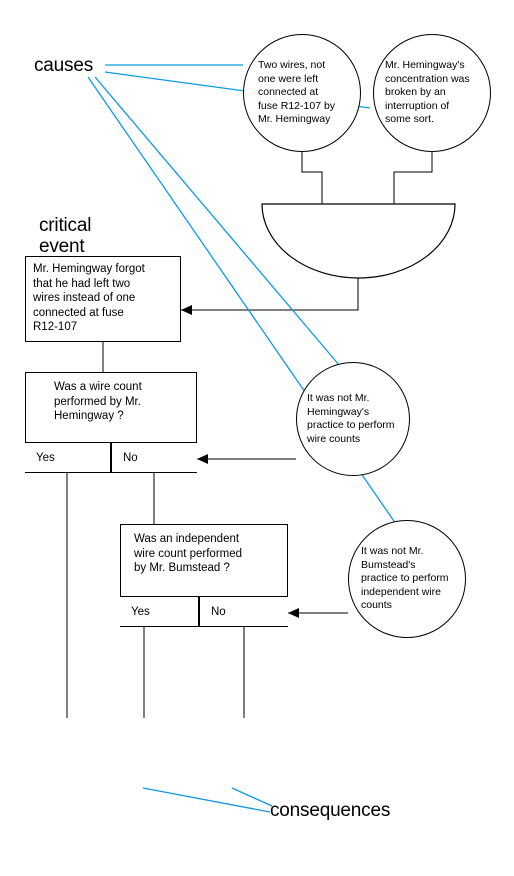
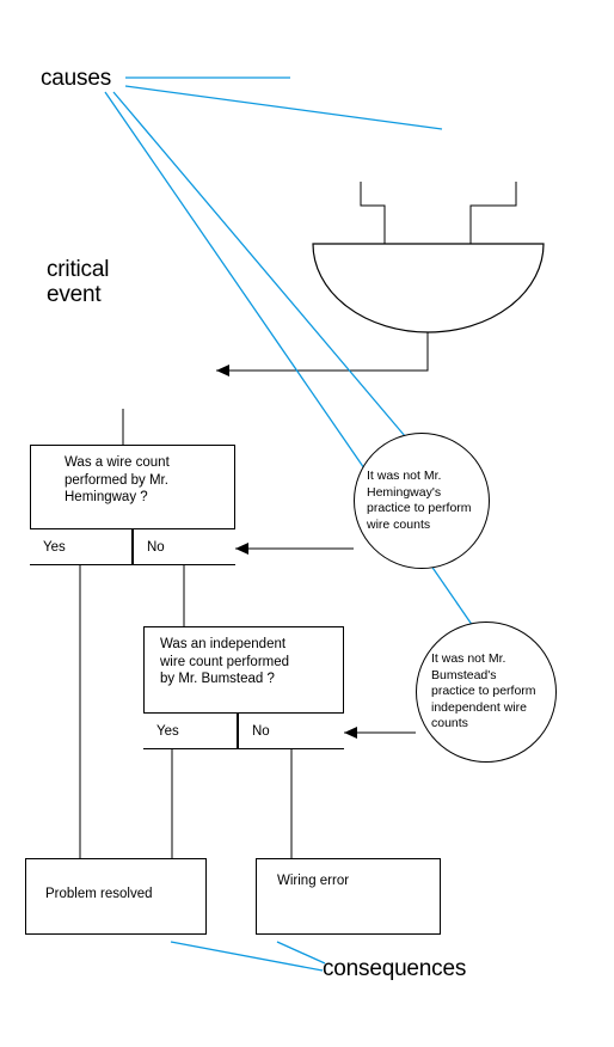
  causes
  critical
  event
  consequences
- Two wires, not
- one were left
- connected at
- fuse R12-107 by
- Mr. Hemingway
- Mr. Hemingway's
- concentration was
- broken by an
- interruption of
- some sort.
- Mr. Hemingway forgot
- that he had left two
- wires instead of one
- connected at fuse
- R12-107
  Was a wire count
  performed by Mr.
  Hemingway ?
  Yes
  No
  Was an independent
  wire count performed
  by Mr. Bumstead ?
  Yes
  No
  It was not Mr.
  Hemingway's
  practice to perform
  wire counts
  It was not Mr.
  Bumstead's
  practice to perform
  independent wire
  counts
+ Problem resolved
+ Wiring error
